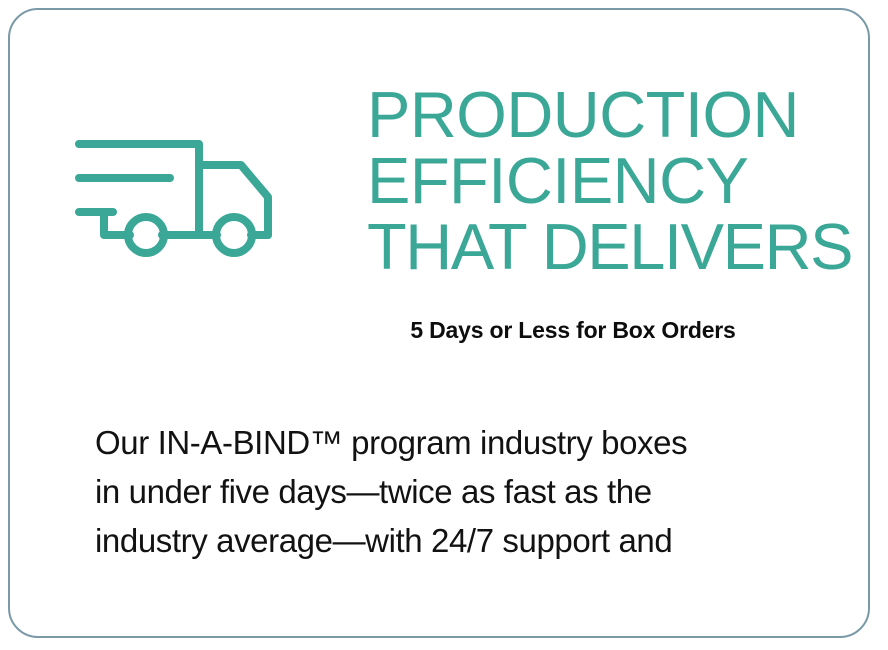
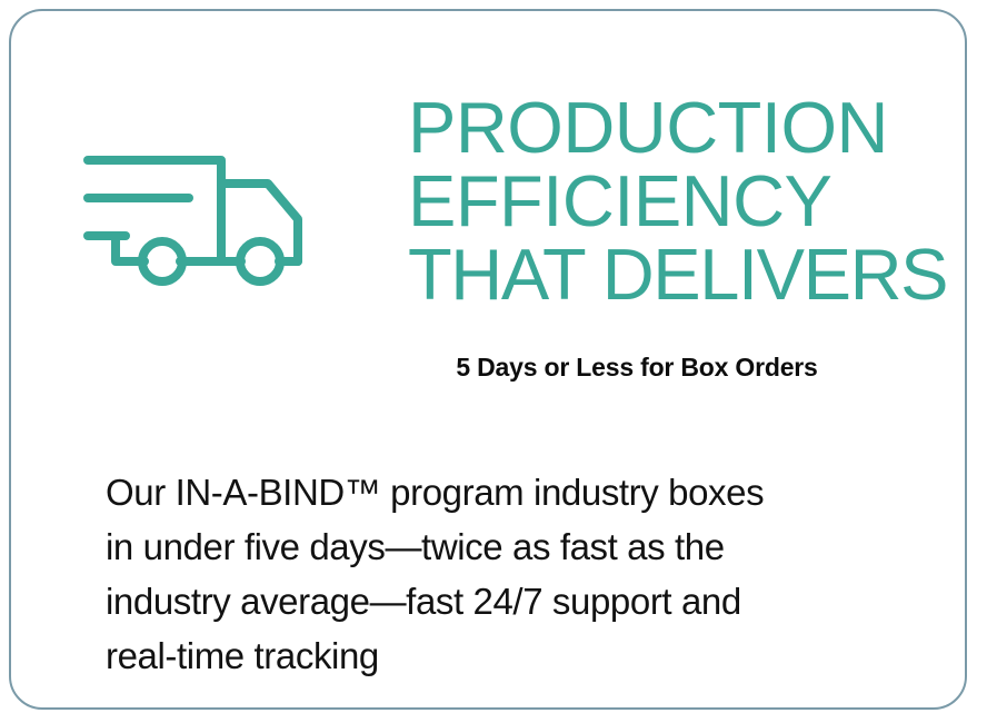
  PRODUCTION
  EFFICIENCY
  THAT DELIVERS
  5 Days or Less for Box Orders
  Our IN-A-BIND™ program industry boxes
  in under five days—twice as fast as the
- industry average—with 24/7 support and
+ industry average—fast 24/7 support and
+ real-time tracking
